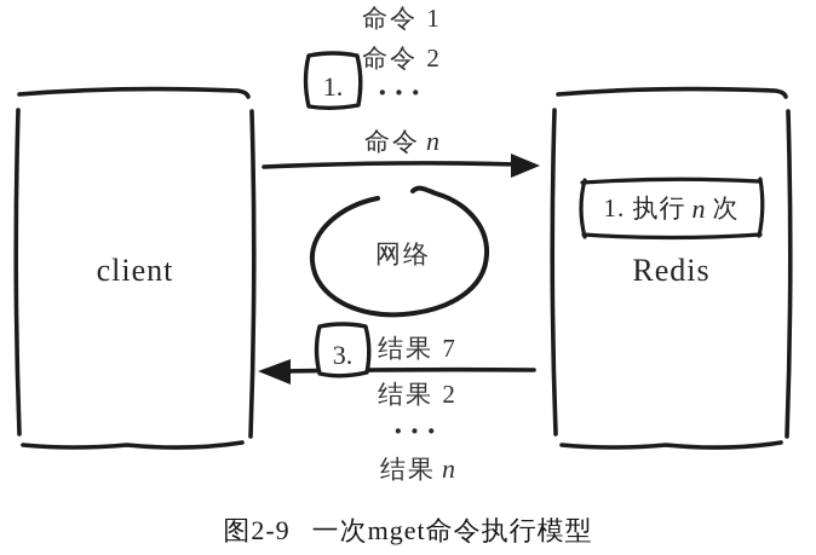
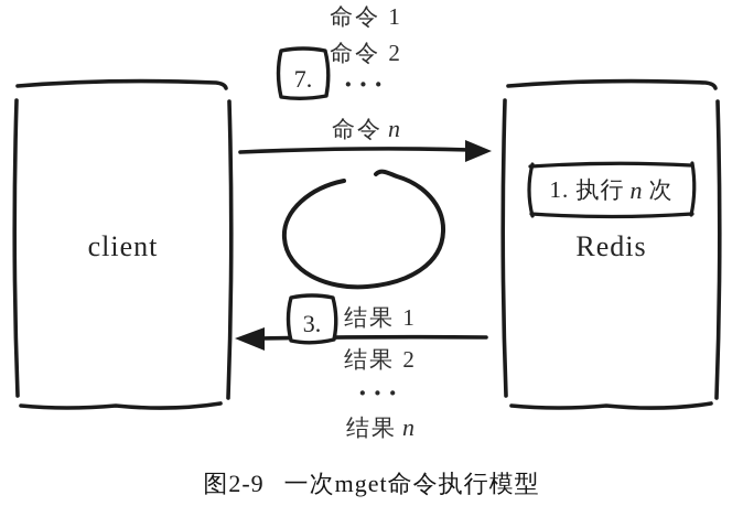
  命令 1
  命令 2
  ···
  命令 n
- 1.
+ 7.
  client
- 网络
  Redis
  1. 执行
  n
  次
  3.
- 结果 7
+ 结果 1
  结果 2
  ···
  结果 n
  图2-9 一次mget命令执行模型
